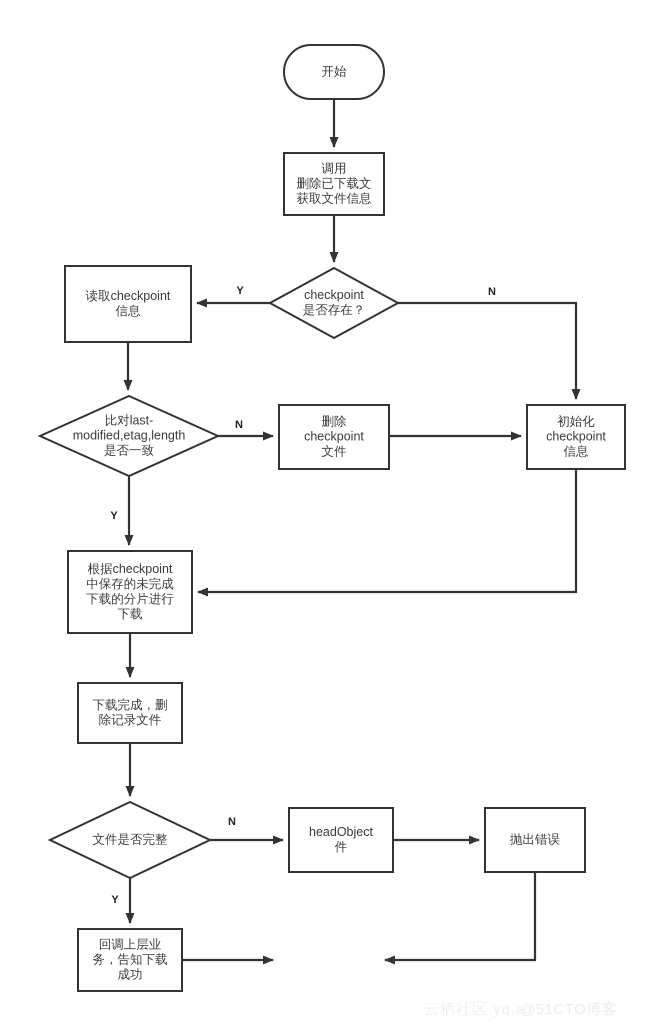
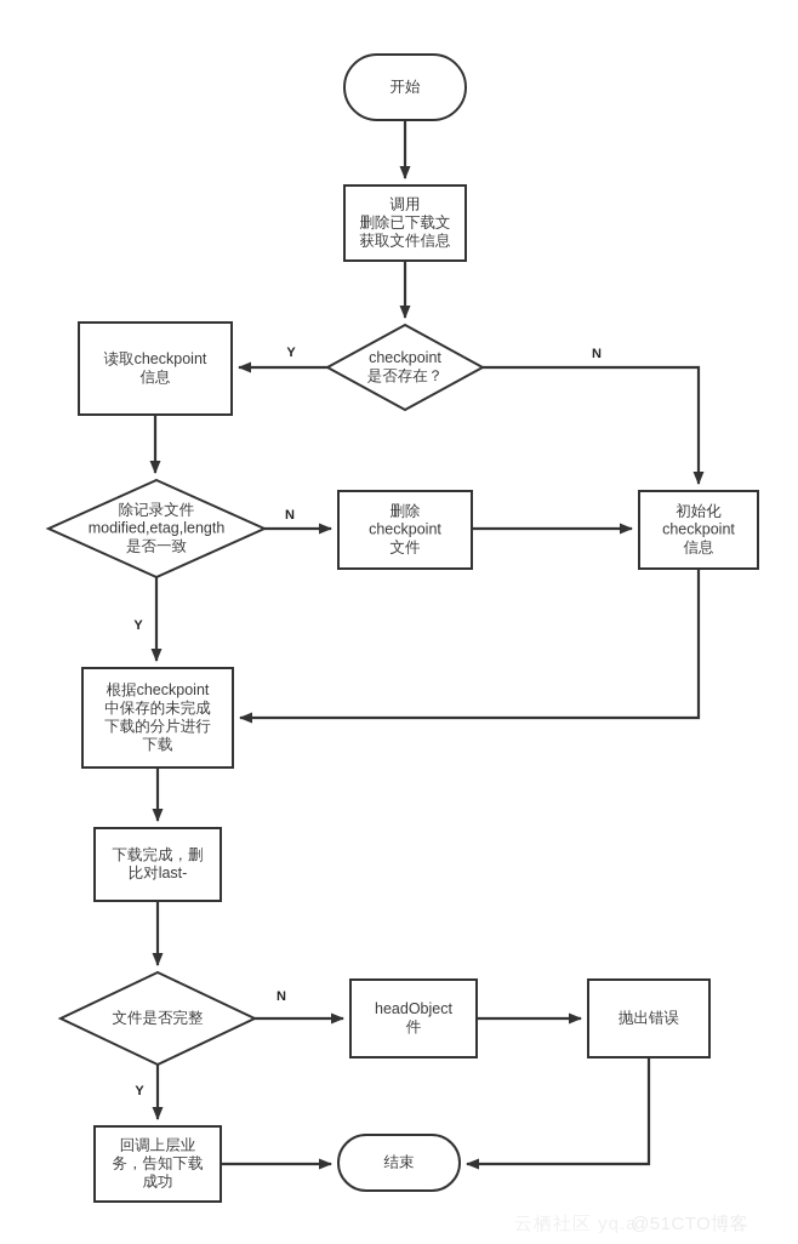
  开始
  调用
  删除已下载文
  获取文件信息
  checkpoint
  是否存在？
  读取checkpoint
  信息
- 比对last-
+ 除记录文件
  modified,etag,length
  是否一致
  删除
  checkpoint
  文件
  初始化
  checkpoint
  信息
  根据checkpoint
  中保存的未完成
  下载的分片进行
  下载
  下载完成，删
- 除记录文件
+ 比对last-
  文件是否完整
  headObject
  件
  抛出错误
  回调上层业
  务，告知下载
  成功
+ 结束
  Y
  N
  N
  Y
  N
  Y
